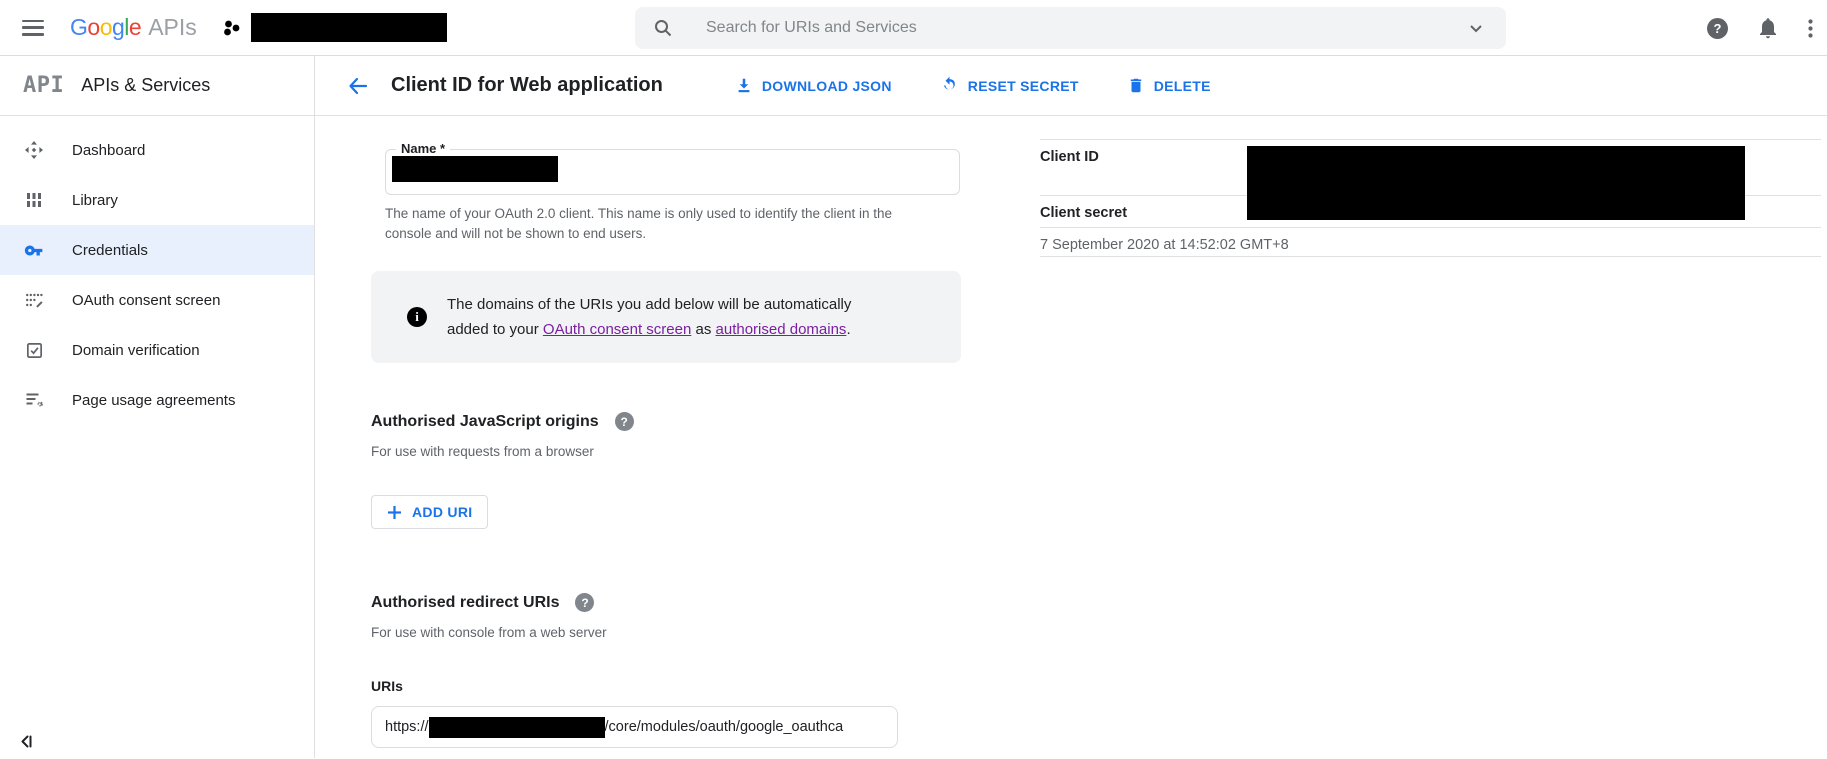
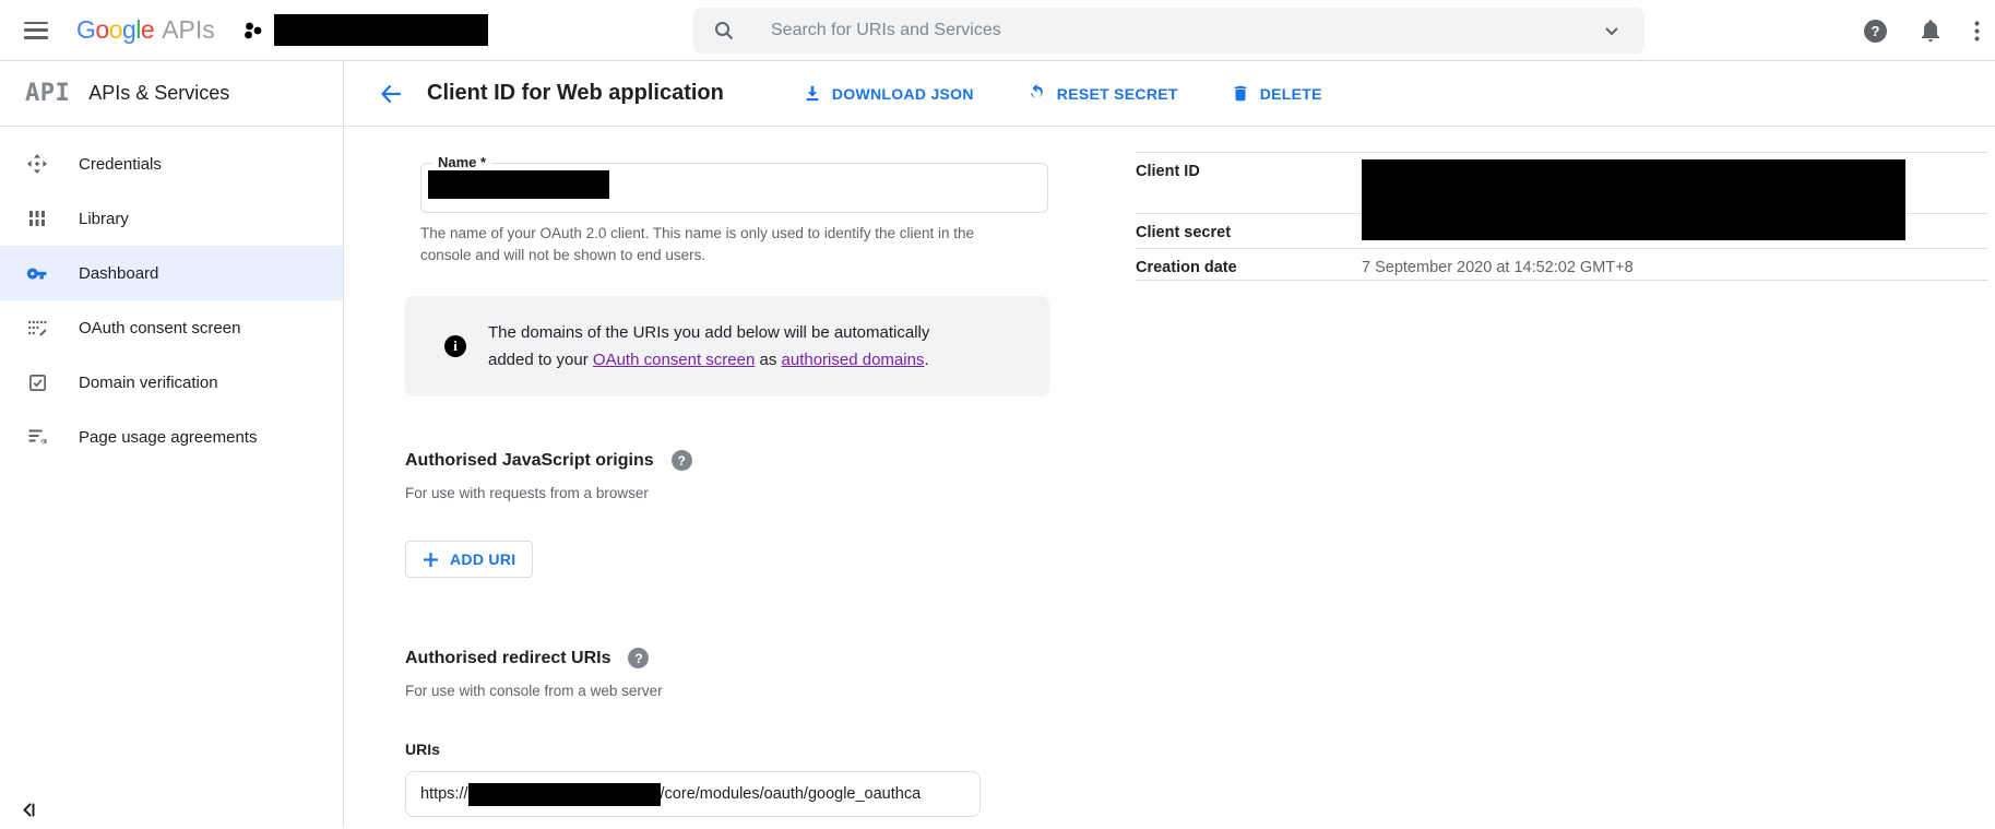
  Google
  APIs
  Search for URIs and Services
  ?
  API
  APIs & Services
  Client ID for Web application
  DOWNLOAD JSON
  RESET SECRET
  DELETE
- Dashboard
+ Credentials
  Library
- Credentials
+ Dashboard
  OAuth consent screen
  Domain verification
  Page usage agreements
  Name *
  The name of your OAuth 2.0 client. This name is only used to identify the client in the console and will not be shown to end users.
  i
  The domains of the URIs you add below will be automatically added to your OAuth consent screen as authorised domains.
  Authorised JavaScript origins
  ?
  For use with requests from a browser
  ADD URI
  Authorised redirect URIs
  ?
  For use with console from a web server
  URIs
  https://
  /core/modules/oauth/google_oauthca
  Client ID
  Client secret
+ Creation date
  7 September 2020 at 14:52:02 GMT+8
